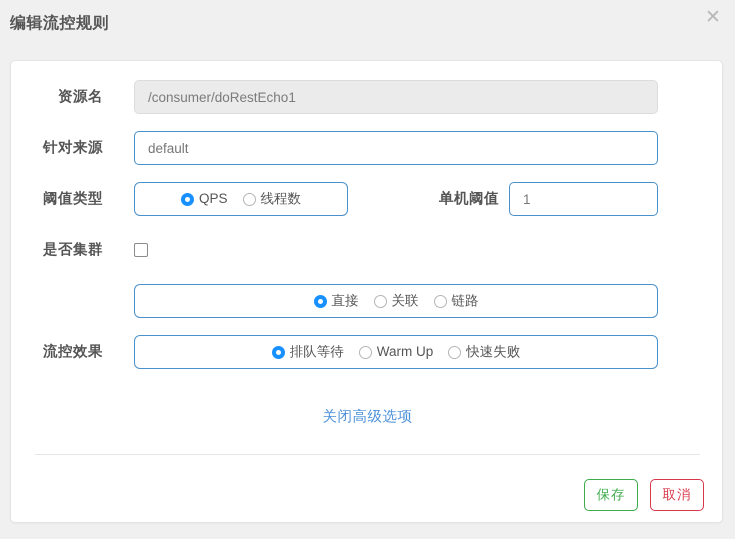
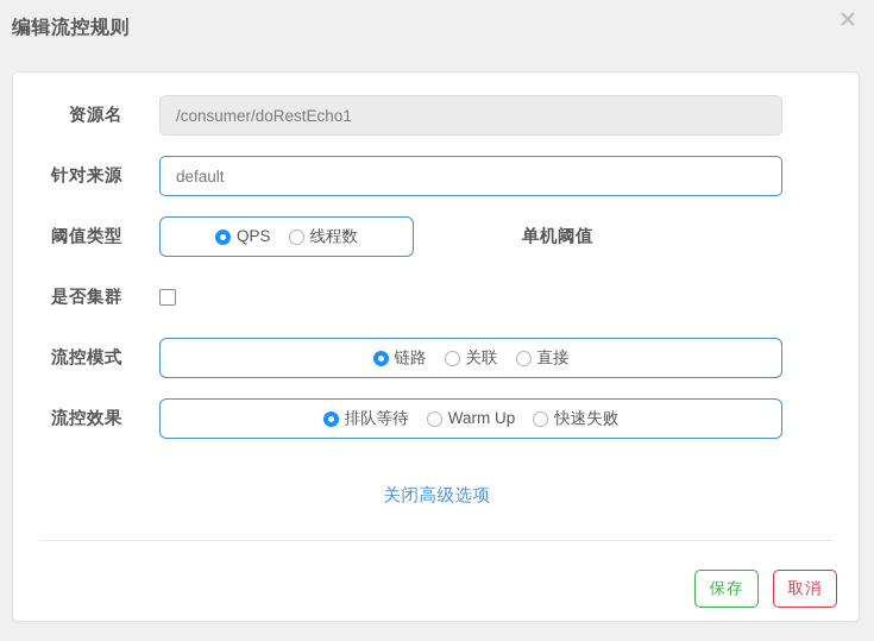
  编辑流控规则
  ✕
  资源名
  /consumer/doRestEcho1
  针对来源
  default
  阈值类型
  QPS
  线程数
  单机阈值
- 1
  是否集群
+ 流控模式
- 直接
+ 链路
  关联
- 链路
+ 直接
  流控效果
  排队等待
  Warm Up
  快速失败
  关闭高级选项
  保存
  取消
